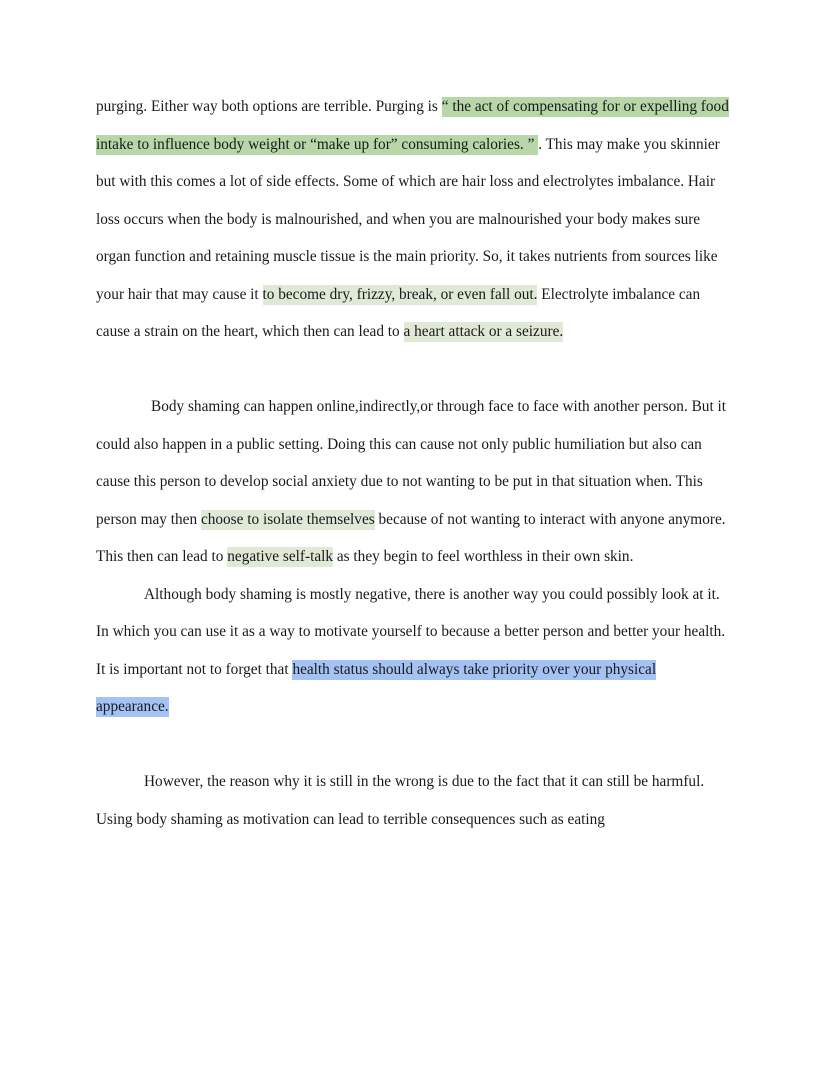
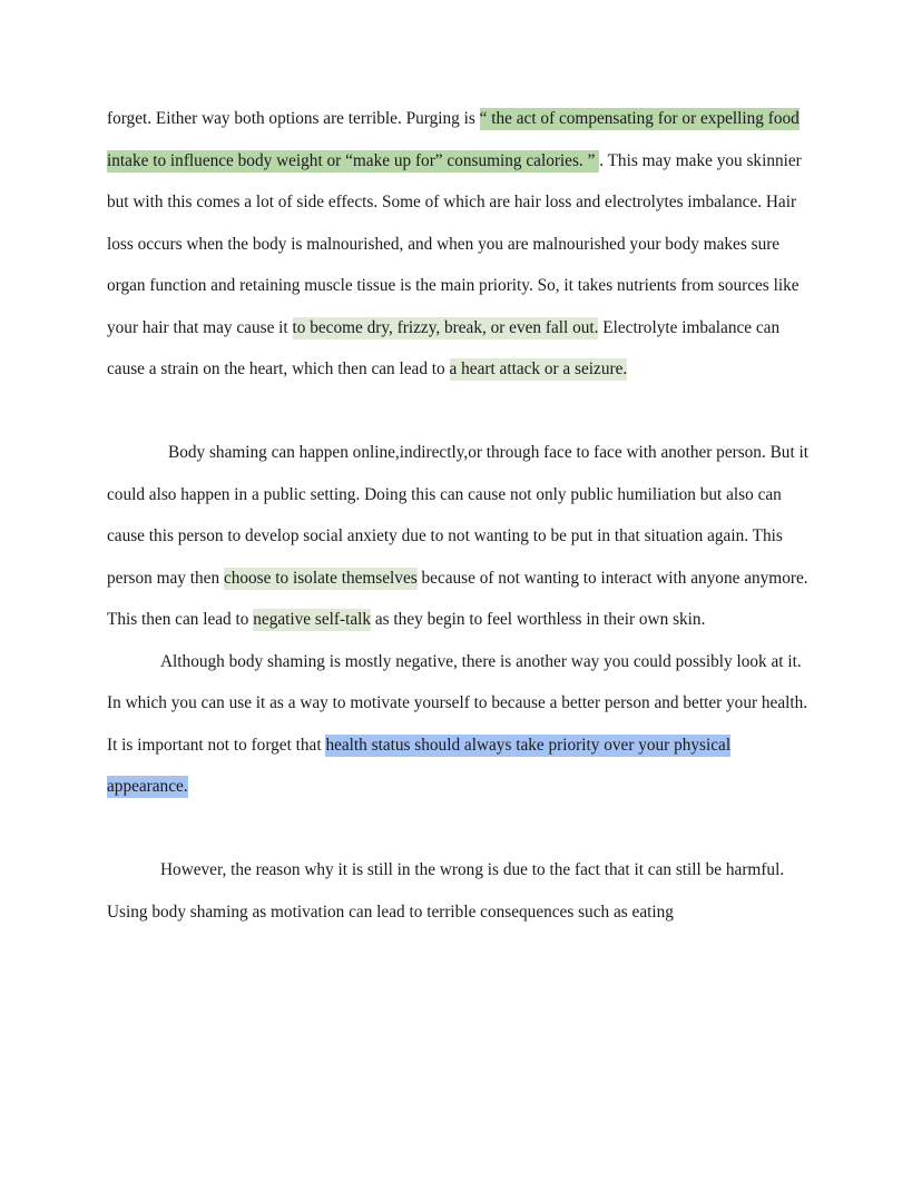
- purging. Either way both options are terrible. Purging is “ the act of compensating for or expelling food intake to influence body weight or “make up for” consuming calories. ” . This may make you skinnier but with this comes a lot of side effects. Some of which are hair loss and electrolytes imbalance. Hair loss occurs when the body is malnourished, and when you are malnourished your body makes sure organ function and retaining muscle tissue is the main priority. So, it takes nutrients from sources like your hair that may cause it to become dry, frizzy, break, or even fall out. Electrolyte imbalance can cause a strain on the heart, which then can lead to a heart attack or a seizure.
+ forget. Either way both options are terrible. Purging is “ the act of compensating for or expelling food intake to influence body weight or “make up for” consuming calories. ” . This may make you skinnier but with this comes a lot of side effects. Some of which are hair loss and electrolytes imbalance. Hair loss occurs when the body is malnourished, and when you are malnourished your body makes sure organ function and retaining muscle tissue is the main priority. So, it takes nutrients from sources like your hair that may cause it to become dry, frizzy, break, or even fall out. Electrolyte imbalance can cause a strain on the heart, which then can lead to a heart attack or a seizure.
- Body shaming can happen online,indirectly,or through face to face with another person. But it could also happen in a public setting. Doing this can cause not only public humiliation but also can cause this person to develop social anxiety due to not wanting to be put in that situation when. This person may then choose to isolate themselves because of not wanting to interact with anyone anymore. This then can lead to negative self-talk as they begin to feel worthless in their own skin.
+ Body shaming can happen online,indirectly,or through face to face with another person. But it could also happen in a public setting. Doing this can cause not only public humiliation but also can cause this person to develop social anxiety due to not wanting to be put in that situation again. This person may then choose to isolate themselves because of not wanting to interact with anyone anymore. This then can lead to negative self-talk as they begin to feel worthless in their own skin.
  Although body shaming is mostly negative, there is another way you could possibly look at it. In which you can use it as a way to motivate yourself to because a better person and better your health. It is important not to forget that health status should always take priority over your physical appearance.
  However, the reason why it is still in the wrong is due to the fact that it can still be harmful. Using body shaming as motivation can lead to terrible consequences such as eating
